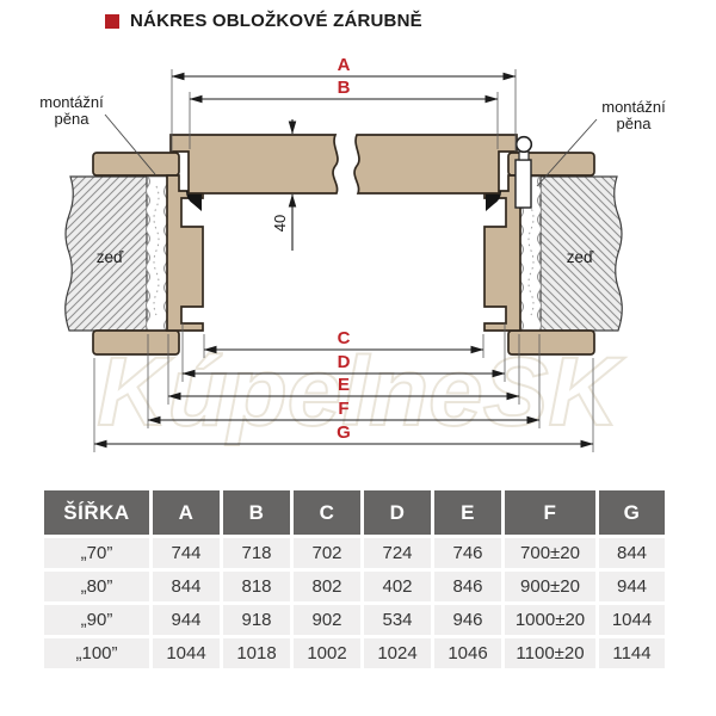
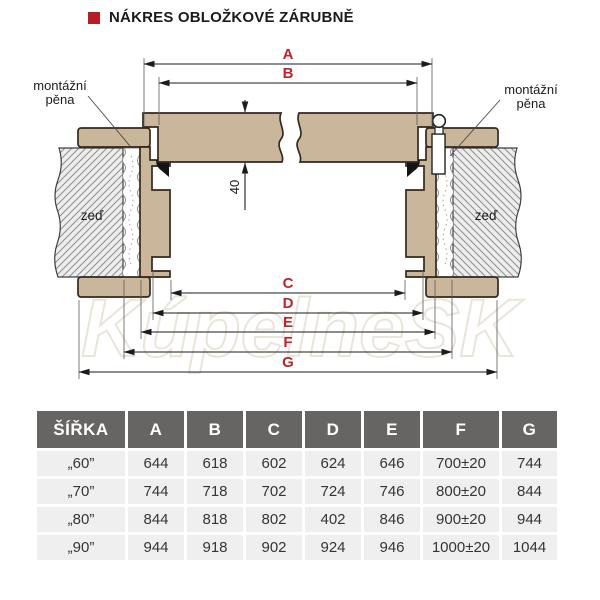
  NÁKRES OBLOŽKOVÉ ZÁRUBNĚ
  KúpelneSK
  A
  B
  C
  D
  E
  F
  G
  montážní
  pěna
  montážní
  pěna
  zeď
  zeď
  ŠÍŘKA	A	B	C	D	E	F	G
+ „60”	644	618	602	624	646	700±20	744
- „70”	744	718	702	724	746	700±20	844
+ „70”	744	718	702	724	746	800±20	844
  „80”	844	818	802	402	846	900±20	944
- „90”	944	918	902	534	946	1000±20	1044
+ „90”	944	918	902	924	946	1000±20	1044
- „100”	1044	1018	1002	1024	1046	1100±20	1144
